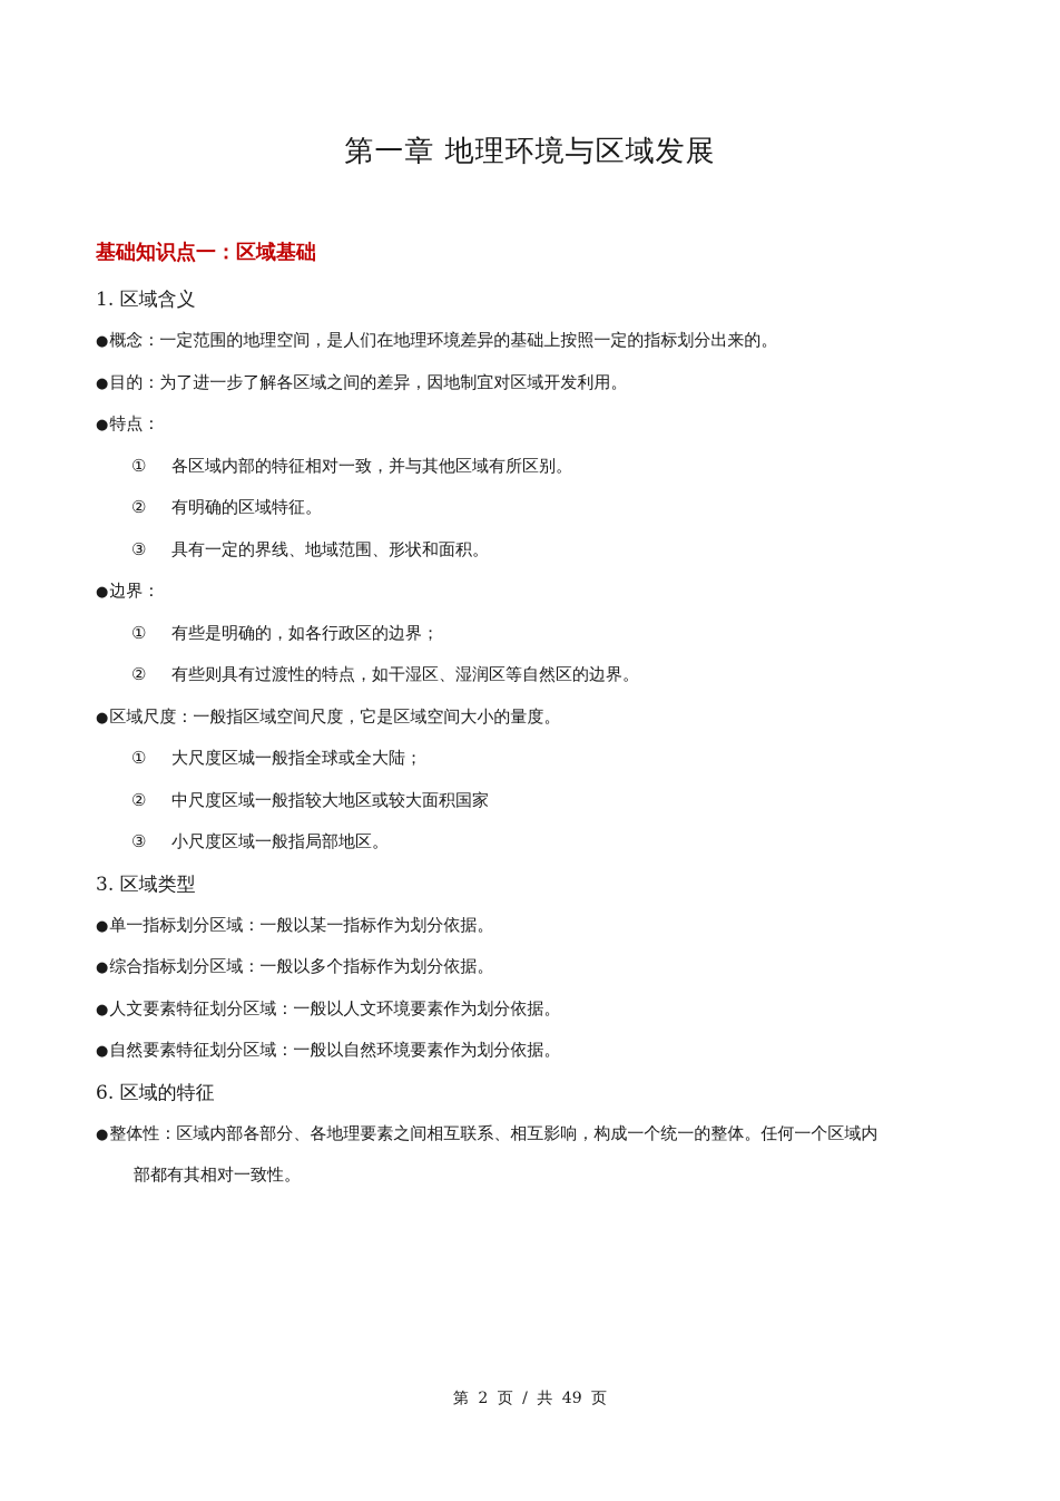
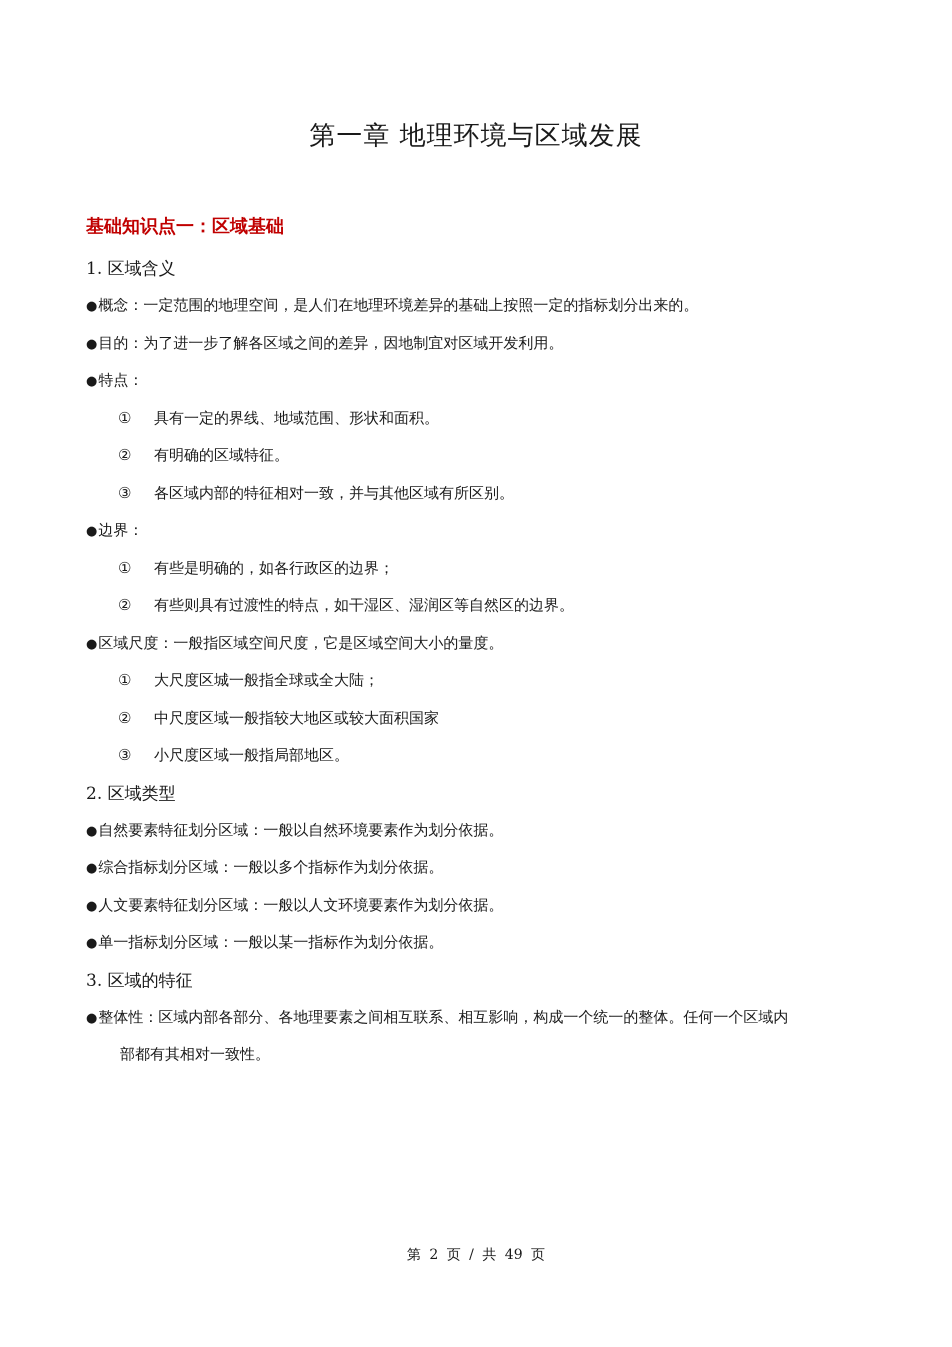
  第一章 地理环境与区域发展
  基础知识点一：区域基础
  1. 区域含义
  ●概念：一定范围的地理空间，是人们在地理环境差异的基础上按照一定的指标划分出来的。
  ●目的：为了进一步了解各区域之间的差异，因地制宜对区域开发利用。
  ●特点：
- ① 各区域内部的特征相对一致，并与其他区域有所区别。
+ ① 具有一定的界线、地域范围、形状和面积。
  ② 有明确的区域特征。
- ③ 具有一定的界线、地域范围、形状和面积。
+ ③ 各区域内部的特征相对一致，并与其他区域有所区别。
  ●边界：
  ① 有些是明确的，如各行政区的边界；
  ② 有些则具有过渡性的特点，如干湿区、湿润区等自然区的边界。
  ●区域尺度：一般指区域空间尺度，它是区域空间大小的量度。
  ① 大尺度区城一般指全球或全大陆；
  ② 中尺度区域一般指较大地区或较大面积国家
  ③ 小尺度区域一般指局部地区。
- 3. 区域类型
+ 2. 区域类型
- ●单一指标划分区域：一般以某一指标作为划分依据。
+ ●自然要素特征划分区域：一般以自然环境要素作为划分依据。
  ●综合指标划分区域：一般以多个指标作为划分依据。
  ●人文要素特征划分区域：一般以人文环境要素作为划分依据。
- ●自然要素特征划分区域：一般以自然环境要素作为划分依据。
+ ●单一指标划分区域：一般以某一指标作为划分依据。
- 6. 区域的特征
+ 3. 区域的特征
  ●整体性：区域内部各部分、各地理要素之间相互联系、相互影响，构成一个统一的整体。任何一个区域内
  部都有其相对一致性。
  第 2 页 / 共 49 页
